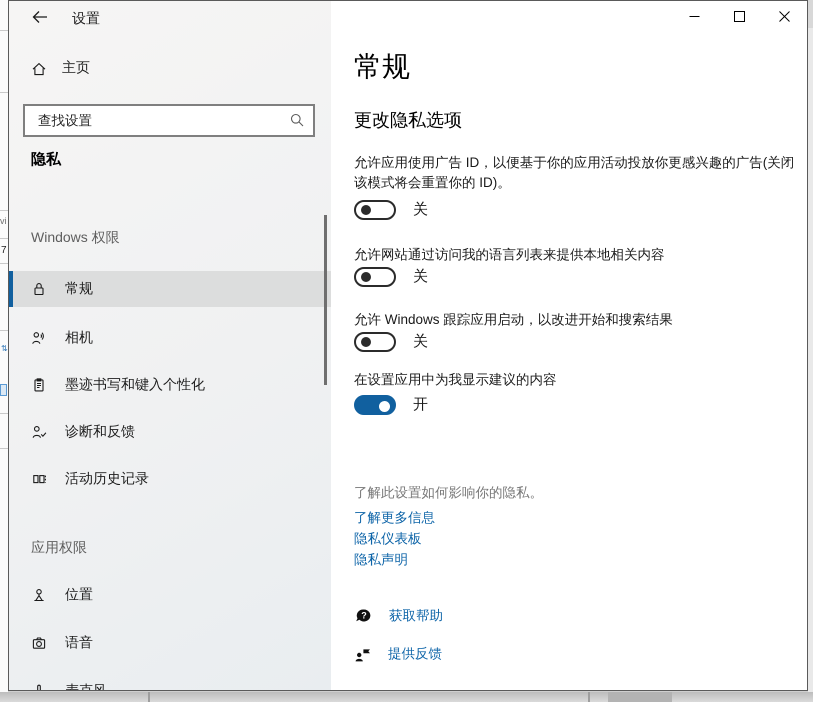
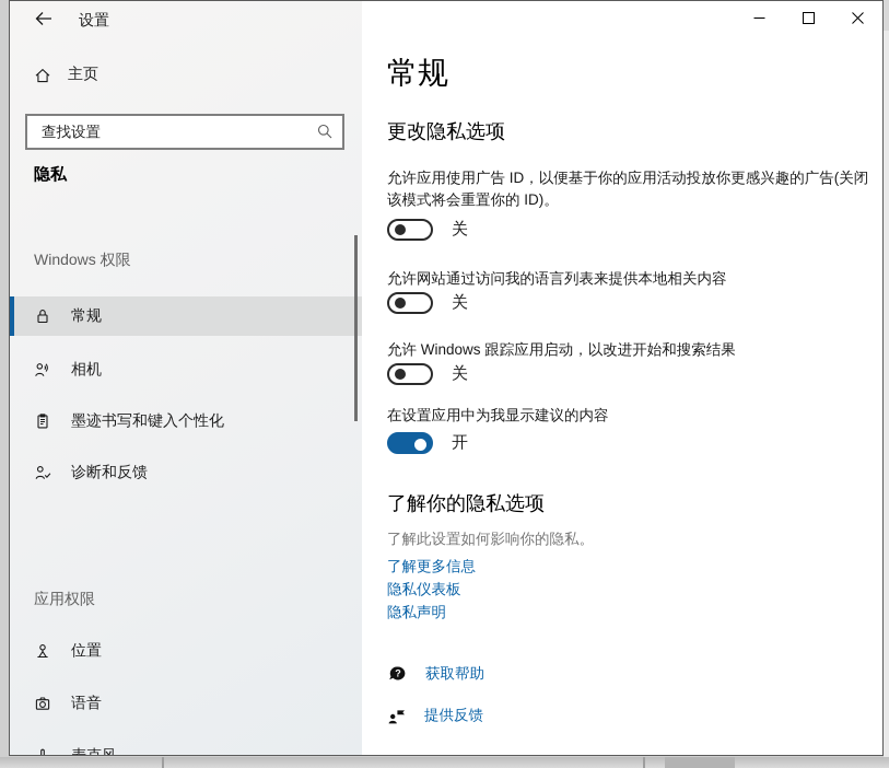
- vi
- 7
- ⇅
  设置
  主页
  查找设置
  隐私
  Windows 权限
  常规
  相机
  墨迹书写和键入个性化
  诊断和反馈
- 活动历史记录
  应用权限
  位置
  语音
  麦克风
  常规
  更改隐私选项
  允许应用使用广告 ID，以便基于你的应用活动投放你更感兴趣的广告(关闭该模式将会重置你的 ID)。
  关
  允许网站通过访问我的语言列表来提供本地相关内容
  关
  允许 Windows 跟踪应用启动，以改进开始和搜索结果
  关
  在设置应用中为我显示建议的内容
  开
+ 了解你的隐私选项
  了解此设置如何影响你的隐私。
  了解更多信息
  隐私仪表板
  隐私声明
  ?
  获取帮助
  提供反馈
